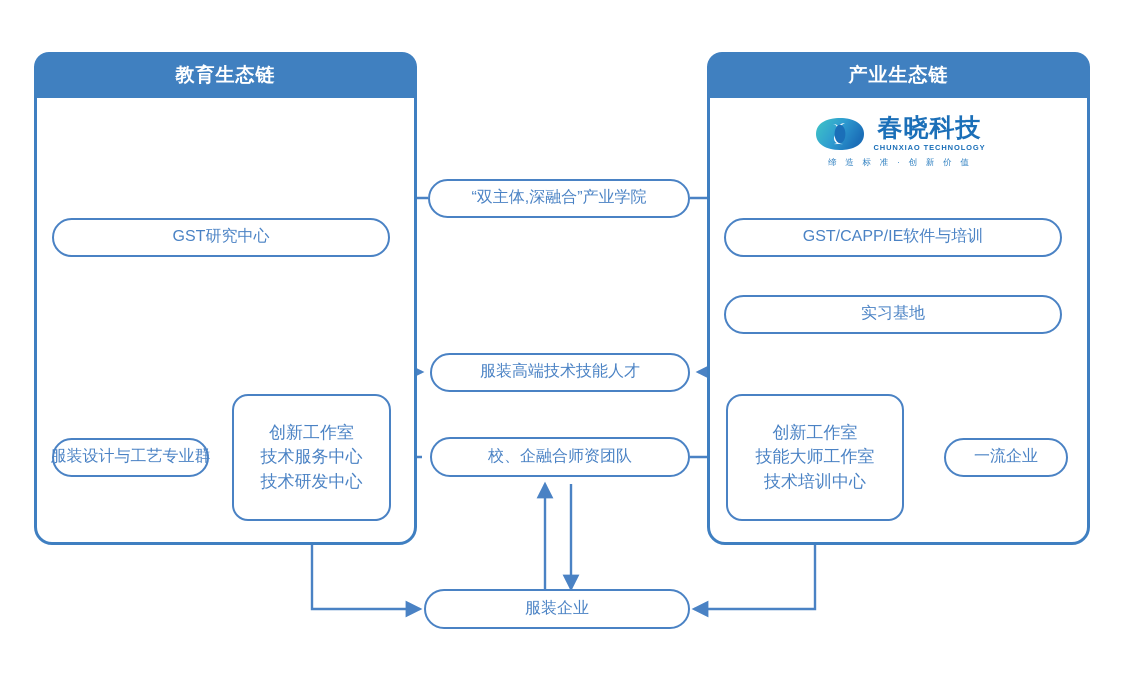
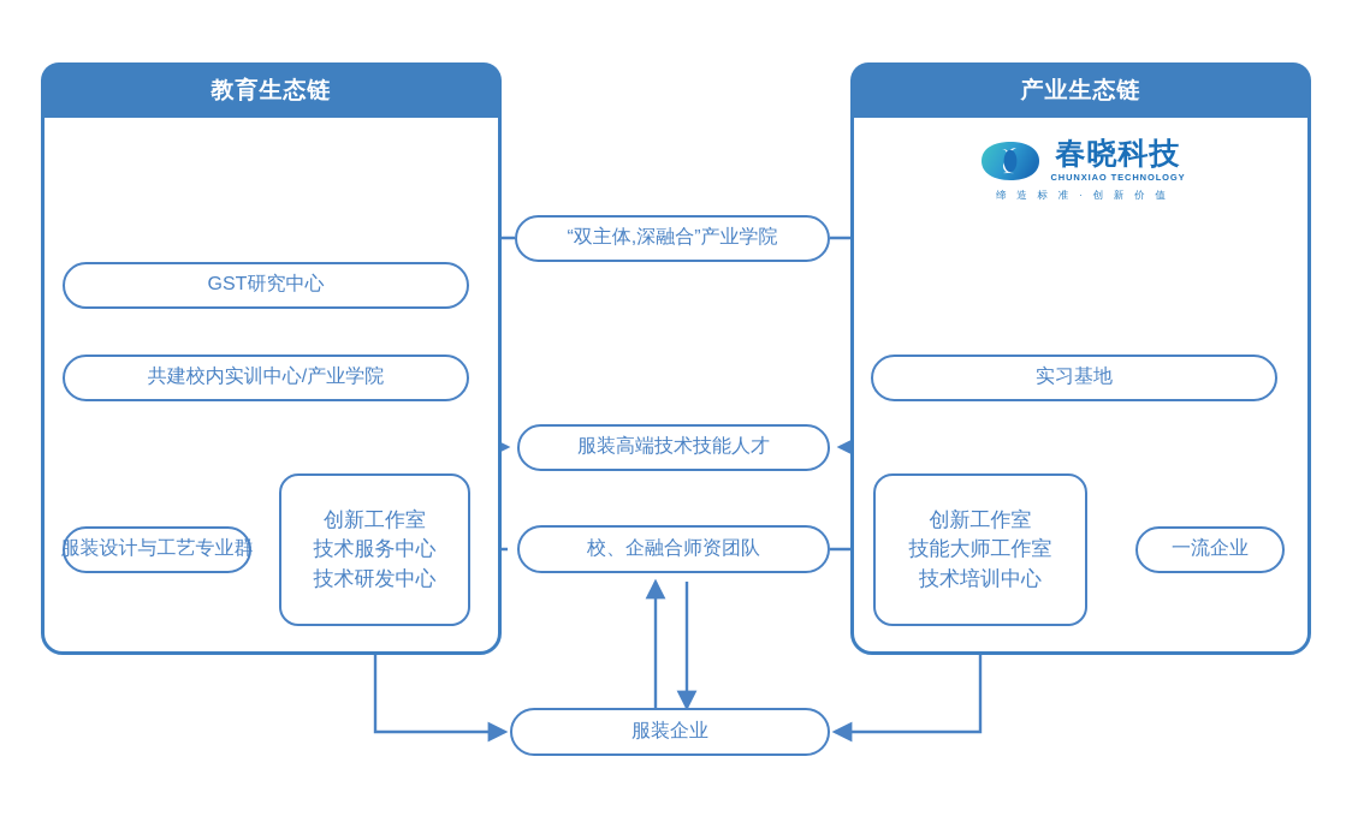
  教育生态链
  产业生态链
  春晓科技
  CHUNXIAO TECHNOLOGY
  缔 造 标 准 · 创 新 价 值
  “双主体,深融合”产业学院
  GST研究中心
+ 共建校内实训中心/产业学院
  服装设计与工艺专业群
  创新工作室
  技术服务中心
  技术研发中心
- GST/CAPP/IE软件与培训
  实习基地
  一流企业
  创新工作室
  技能大师工作室
  技术培训中心
  服装高端技术技能人才
  校、企融合师资团队
  服装企业
